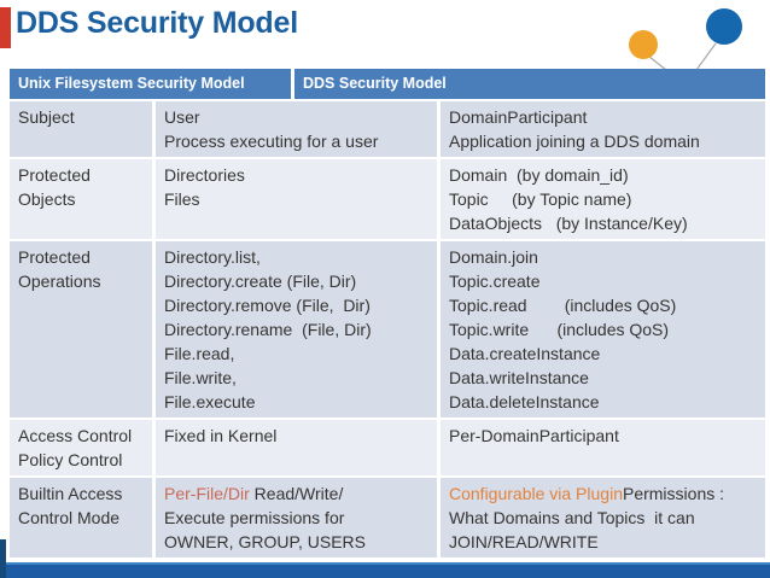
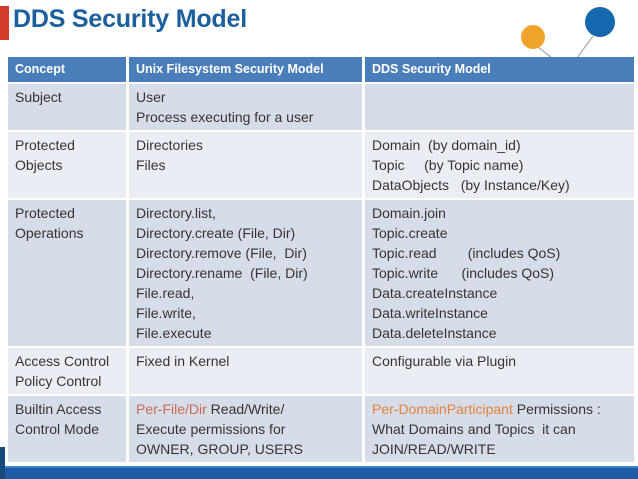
  DDS Security Model
+ Concept
  Unix Filesystem Security Model
  DDS Security Model
  Subject
  User
  Process executing for a user
- DomainParticipant
- Application joining a DDS domain
  Protected
  Objects
  Directories
  Files
  Domain (by domain_id)
  Topic (by Topic name)
  DataObjects (by Instance/Key)
  Protected
  Operations
  Directory.list,
  Directory.create (File, Dir)
  Directory.remove (File, Dir)
  Directory.rename (File, Dir)
  File.read,
  File.write,
  File.execute
  Domain.join
  Topic.create
  Topic.read (includes QoS)
  Topic.write (includes QoS)
  Data.createInstance
  Data.writeInstance
  Data.deleteInstance
  Access Control
  Policy Control
  Fixed in Kernel
- Per-DomainParticipant
+ Configurable via Plugin
  Builtin Access
  Control Mode
  Per-File/Dir Read/Write/
  Execute permissions for
  OWNER, GROUP, USERS
- Configurable via PluginPermissions :
+ Per-DomainParticipant Permissions :
  What Domains and Topics it can
  JOIN/READ/WRITE
